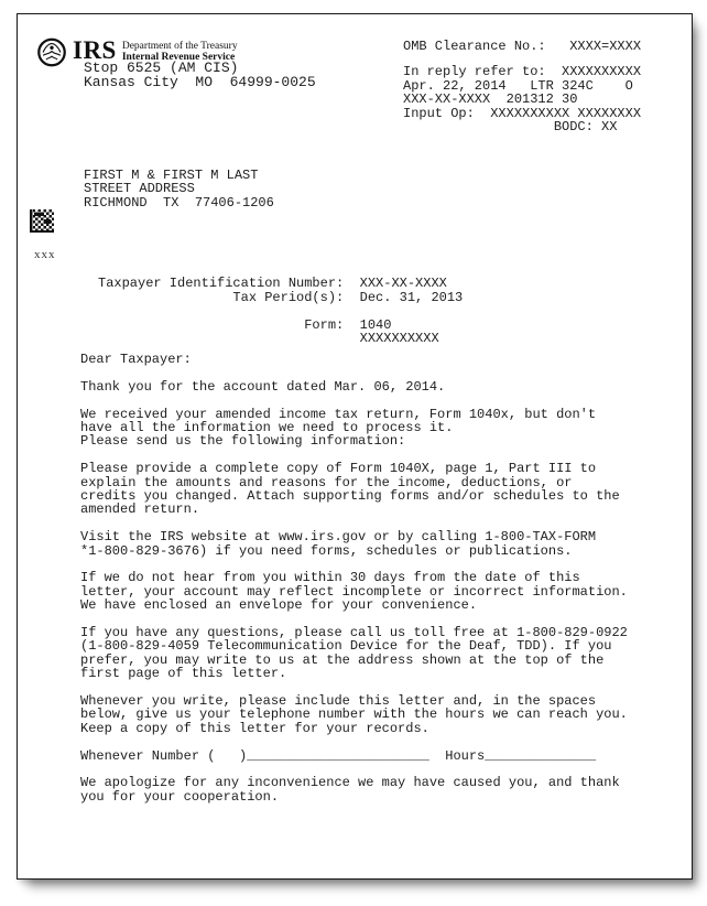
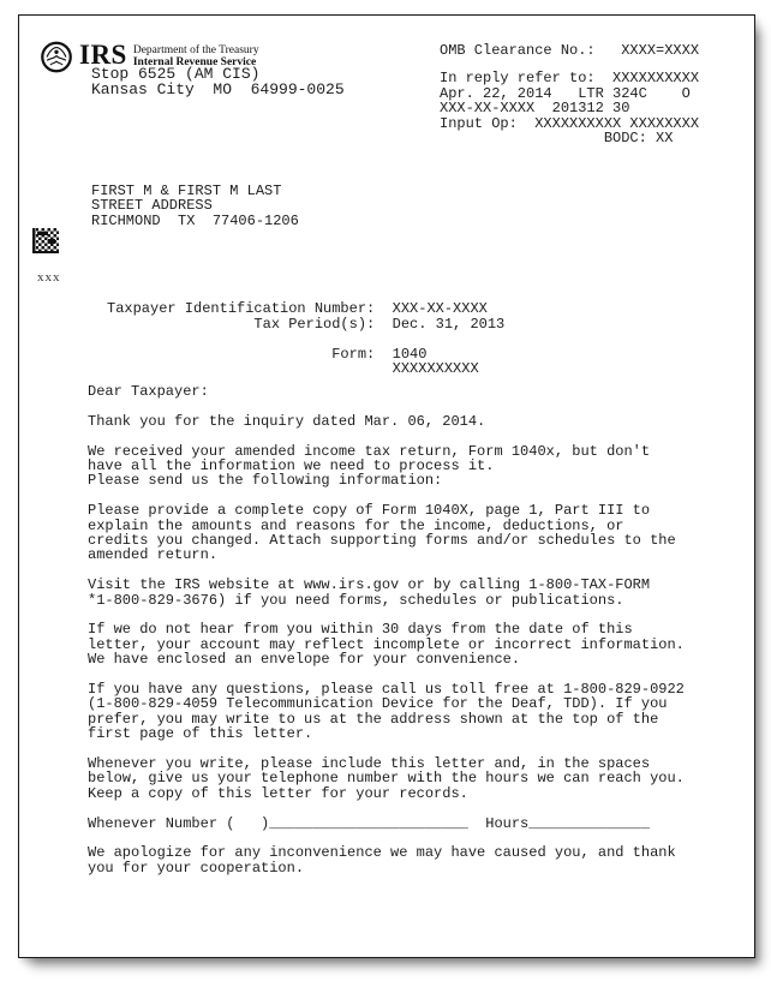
  IRS
  Department of the Treasury
  Internal Revenue Service
  Stop 6525 (AM CIS)
  Kansas City MO 64999-0025
  OMB Clearance No.: XXXX=XXXX
  In reply refer to: XXXXXXXXXX
  Apr. 22, 2014 LTR 324C O
  XXX-XX-XXXX 201312 30
  Input Op: XXXXXXXXXX XXXXXXXX
  BODC: XX
  FIRST M & FIRST M LAST
  STREET ADDRESS
  RICHMOND TX 77406-1206
  xxx
  Taxpayer Identification Number: XXX-XX-XXXX
  Tax Period(s): Dec. 31, 2013
  Form: 1040
  XXXXXXXXXX
  Dear Taxpayer:
- Thank you for the account dated Mar. 06, 2014.
+ Thank you for the inquiry dated Mar. 06, 2014.
  We received your amended income tax return, Form 1040x, but don't
  have all the information we need to process it.
  Please send us the following information:
  Please provide a complete copy of Form 1040X, page 1, Part III to
  explain the amounts and reasons for the income, deductions, or
  credits you changed. Attach supporting forms and/or schedules to the
  amended return.
  Visit the IRS website at www.irs.gov or by calling 1-800-TAX-FORM
  *1-800-829-3676) if you need forms, schedules or publications.
  If we do not hear from you within 30 days from the date of this
  letter, your account may reflect incomplete or incorrect information.
  We have enclosed an envelope for your convenience.
  If you have any questions, please call us toll free at 1-800-829-0922
  (1-800-829-4059 Telecommunication Device for the Deaf, TDD). If you
  prefer, you may write to us at the address shown at the top of the
  first page of this letter.
  Whenever you write, please include this letter and, in the spaces
  below, give us your telephone number with the hours we can reach you.
  Keep a copy of this letter for your records.
  Whenever Number ( )_______________________ Hours______________
  We apologize for any inconvenience we may have caused you, and thank
  you for your cooperation.
